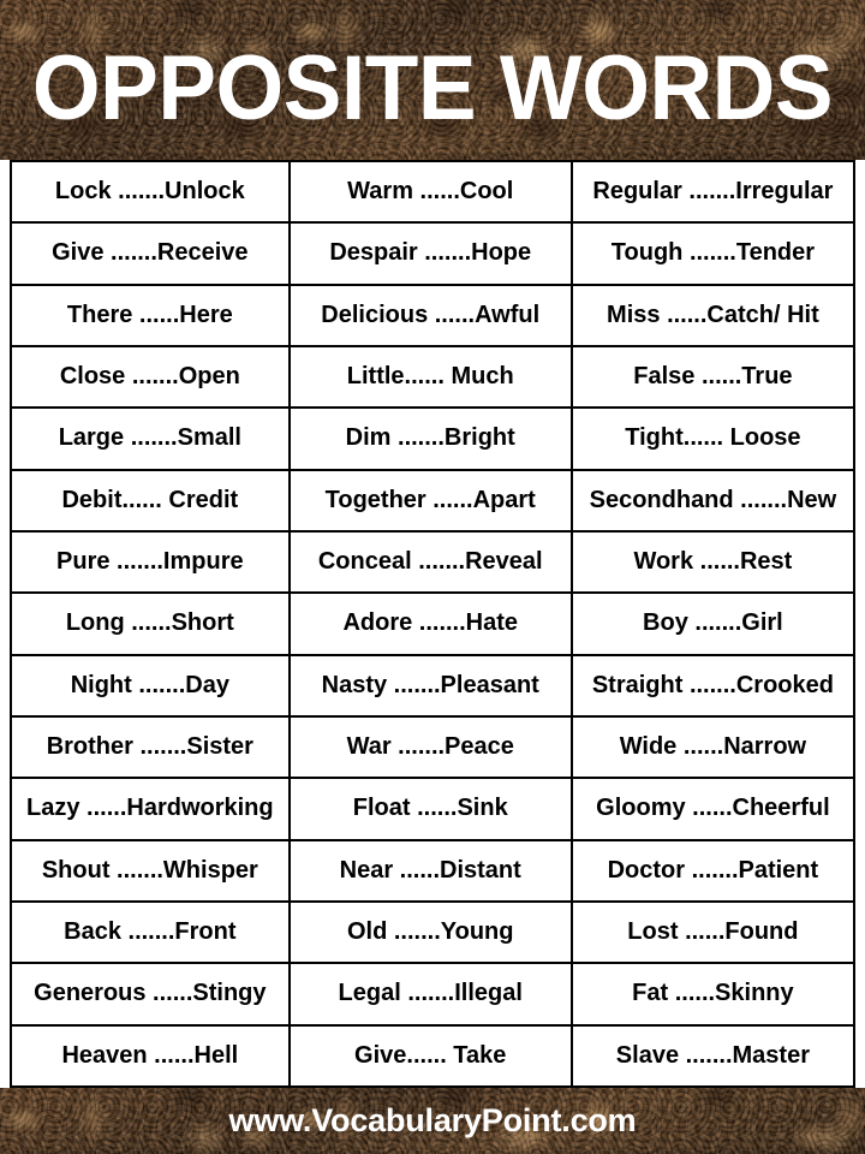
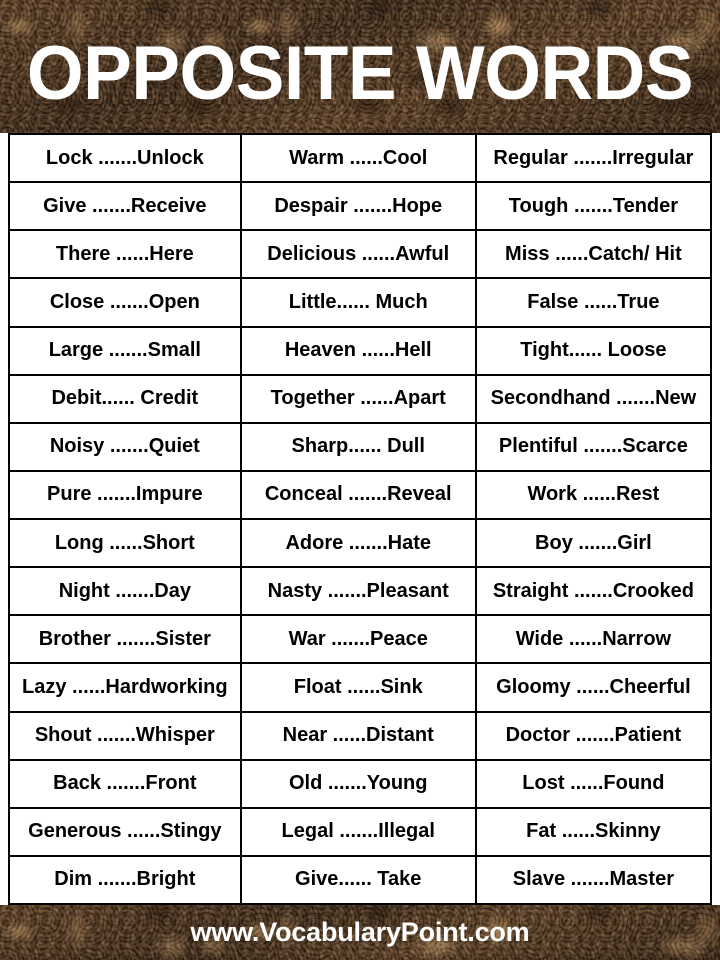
  OPPOSITE WORDS
  Lock .......Unlock	Warm ......Cool	Regular .......Irregular
  Give .......Receive	Despair .......Hope	Tough .......Tender
  There ......Here	Delicious ......Awful	Miss ......Catch/ Hit
  Close .......Open	Little...... Much	False ......True
- Large .......Small	Dim .......Bright	Tight...... Loose
+ Large .......Small	Heaven ......Hell	Tight...... Loose
  Debit...... Credit	Together ......Apart	Secondhand .......New
+ Noisy .......Quiet	Sharp...... Dull	Plentiful .......Scarce
  Pure .......Impure	Conceal .......Reveal	Work ......Rest
  Long ......Short	Adore .......Hate	Boy .......Girl
  Night .......Day	Nasty .......Pleasant	Straight .......Crooked
  Brother .......Sister	War .......Peace	Wide ......Narrow
  Lazy ......Hardworking	Float ......Sink	Gloomy ......Cheerful
  Shout .......Whisper	Near ......Distant	Doctor .......Patient
  Back .......Front	Old .......Young	Lost ......Found
  Generous ......Stingy	Legal .......Illegal	Fat ......Skinny
- Heaven ......Hell	Give...... Take	Slave .......Master
+ Dim .......Bright	Give...... Take	Slave .......Master
  www.VocabularyPoint.com
